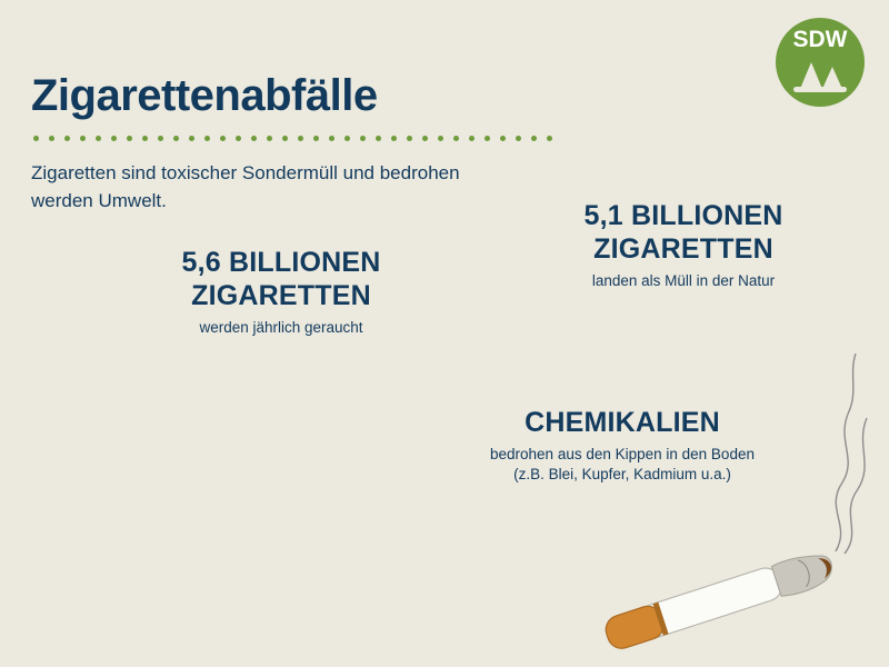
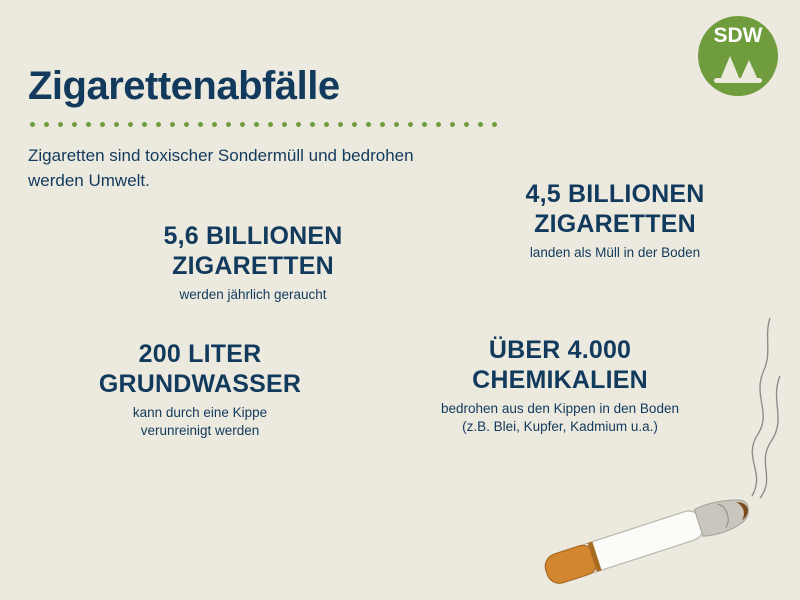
  SDW
  Zigarettenabfälle
  Zigaretten sind toxischer Sondermüll und bedrohen werden Umwelt.
  5,6 BILLIONEN
  ZIGARETTEN
  werden jährlich geraucht
- 5,1 BILLIONEN
+ 4,5 BILLIONEN
  ZIGARETTEN
- landen als Müll in der Natur
+ landen als Müll in der Boden
+ 200 LITER
+ GRUNDWASSER
+ kann durch eine Kippe
+ verunreinigt werden
+ ÜBER 4.000
  CHEMIKALIEN
  bedrohen aus den Kippen in den Boden
  (z.B. Blei, Kupfer, Kadmium u.a.)
